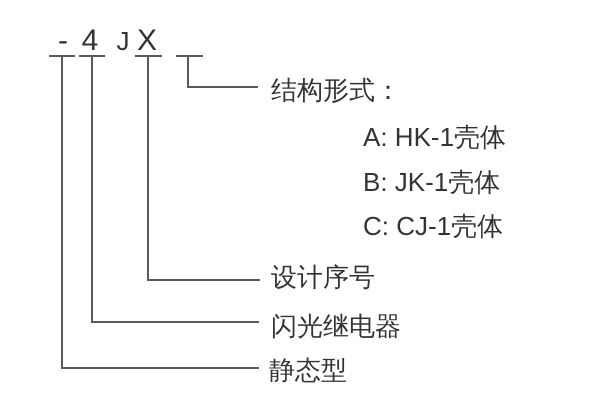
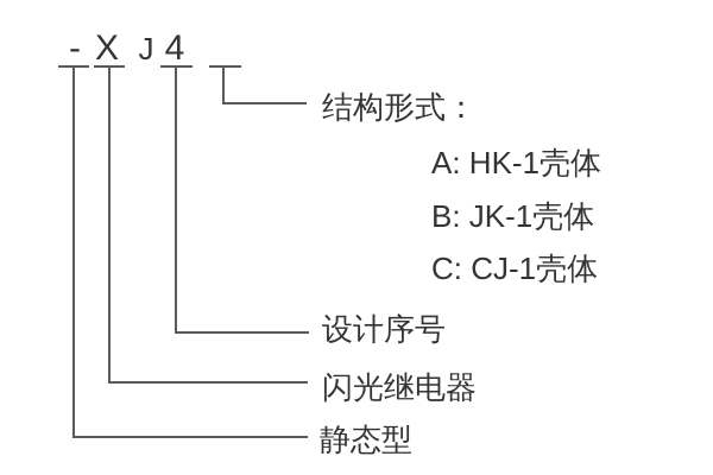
  -
- 4
+ X
  J
- X
+ 4
  结构形式：
  A: HK-1壳体
  B: JK-1壳体
  C: CJ-1壳体
  设计序号
  闪光继电器
  静态型
